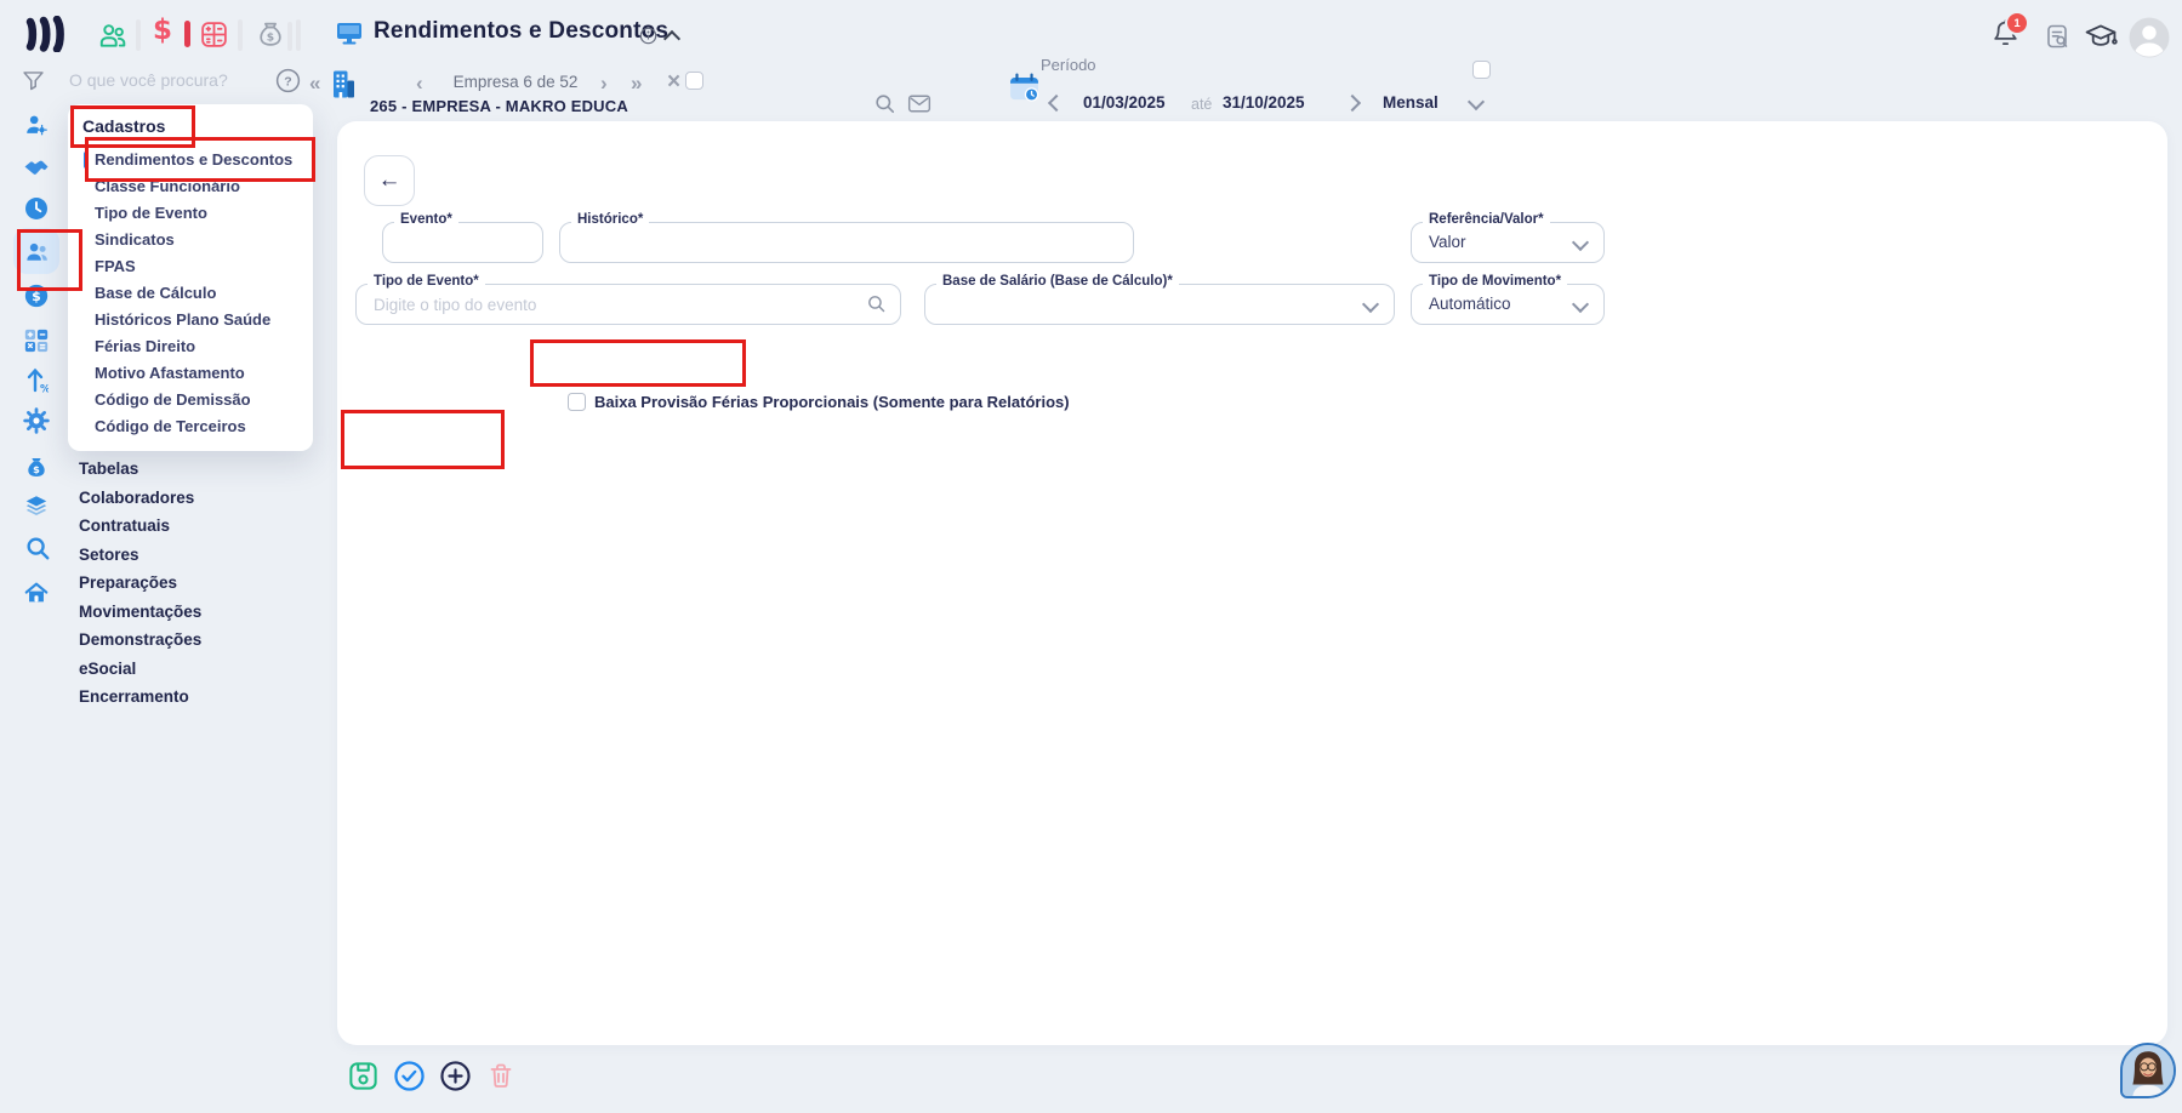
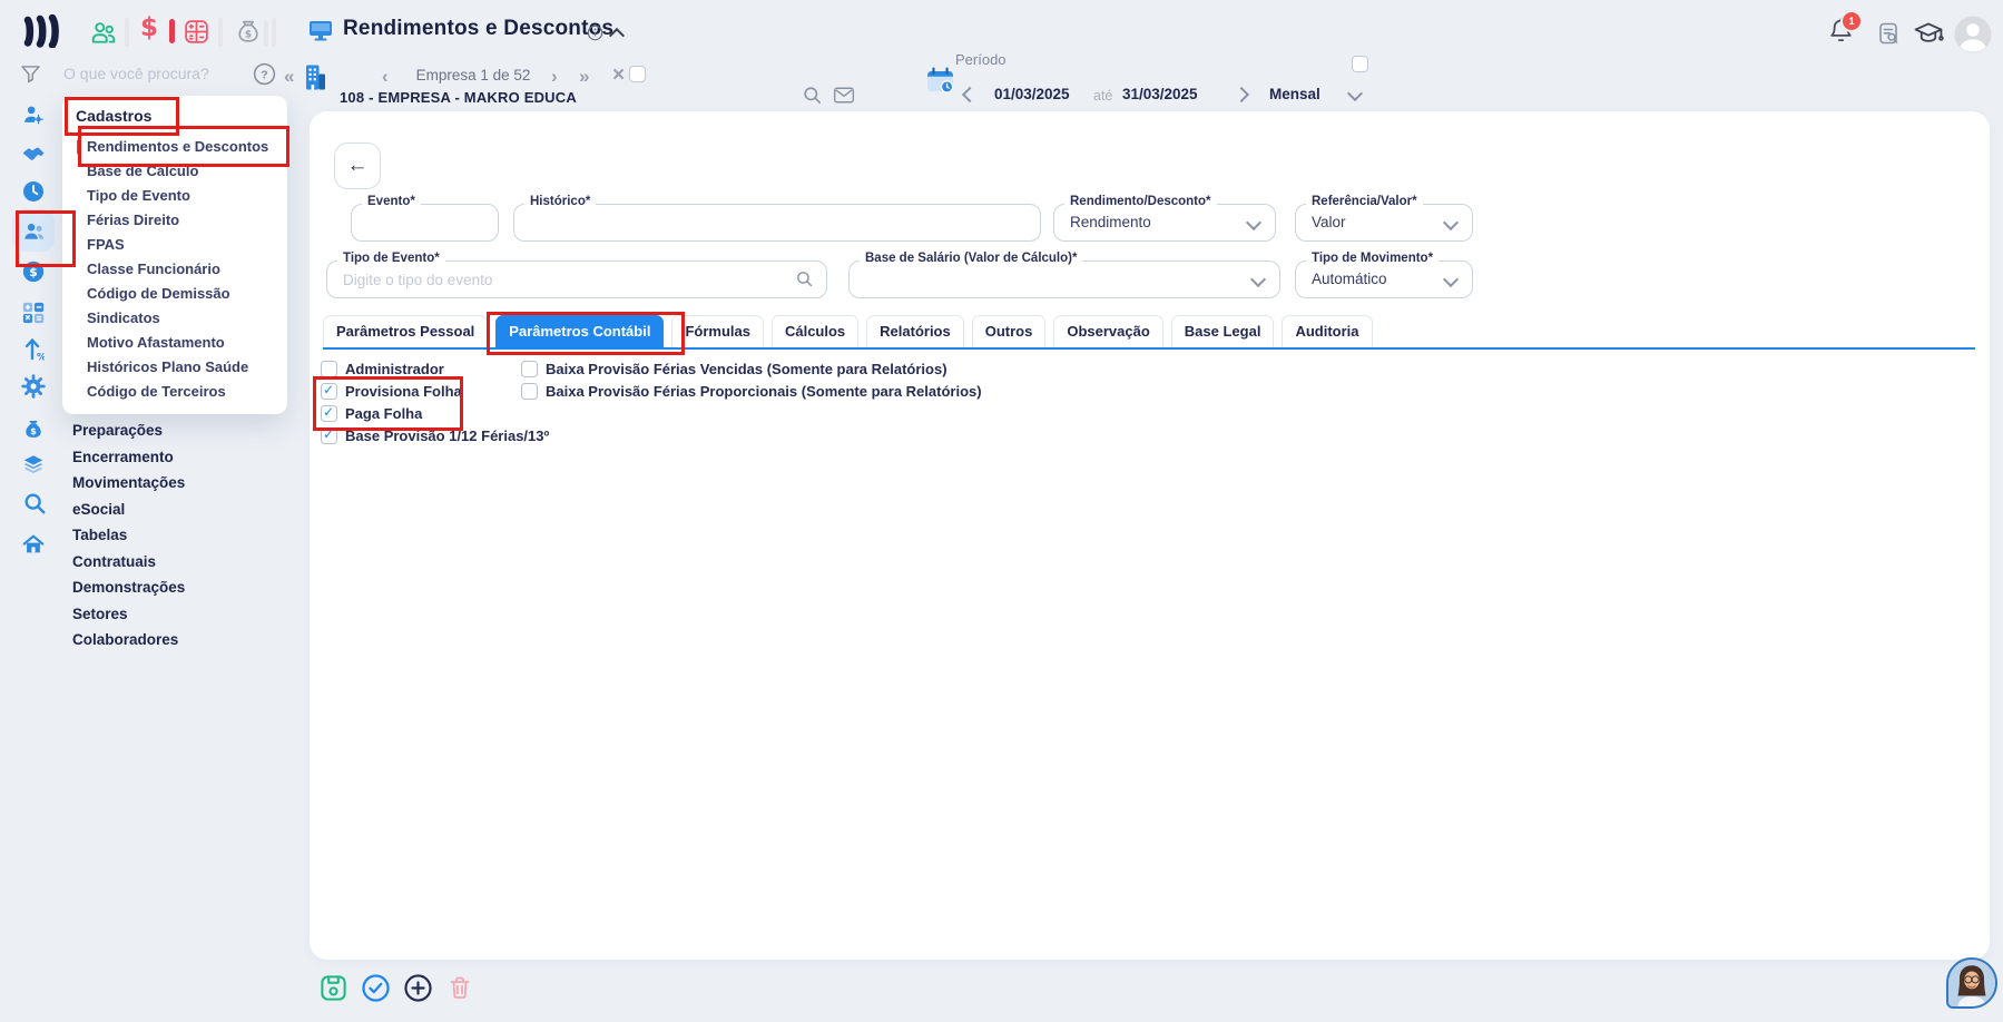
  $
  $
  1
  O que você procura?
  ?
  $
  %
  $
  Cadastros
  Rendimentos e Descontos
- Classe Funcionário
+ Base de Cálculo
  Tipo de Evento
- Sindicatos
+ Férias Direito
  FPAS
- Base de Cálculo
+ Classe Funcionário
- Históricos Plano Saúde
+ Código de Demissão
- Férias Direito
+ Sindicatos
  Motivo Afastamento
- Código de Demissão
+ Históricos Plano Saúde
  Código de Terceiros
- Tabelas
+ Preparações
- Colaboradores
+ Encerramento
- Contratuais
+ Movimentações
- Setores
+ eSocial
- Preparações
+ Tabelas
- Movimentações
+ Contratuais
  Demonstrações
- eSocial
+ Setores
- Encerramento
+ Colaboradores
  Rendimentos e Descontos
  «
  ‹
- Empresa 6 de 52
+ Empresa 1 de 52
  ›
  »
  ×
- 265 - EMPRESA - MAKRO EDUCA
+ 108 - EMPRESA - MAKRO EDUCA
  Período
  01/03/2025
  até
- 31/10/2025
+ 31/03/2025
  Mensal
  ←
  Evento*
  Histórico*
+ Rendimento/Desconto*
+ Rendimento
  Referência/Valor*
  Valor
  Tipo de Evento*
  Digite o tipo do evento
- Base de Salário (Base de Cálculo)*
+ Base de Salário (Valor de Cálculo)*
  Tipo de Movimento*
  Automático
+ Parâmetros Pessoal
+ Parâmetros Contábil
+ Fórmulas
+ Cálculos
+ Relatórios
+ Outros
+ Observação
+ Base Legal
+ Auditoria
+ Administrador
+ Provisiona Folha
+ Paga Folha
+ Base Provisão 1/12 Férias/13º
+ Baixa Provisão Férias Vencidas (Somente para Relatórios)
  Baixa Provisão Férias Proporcionais (Somente para Relatórios)
